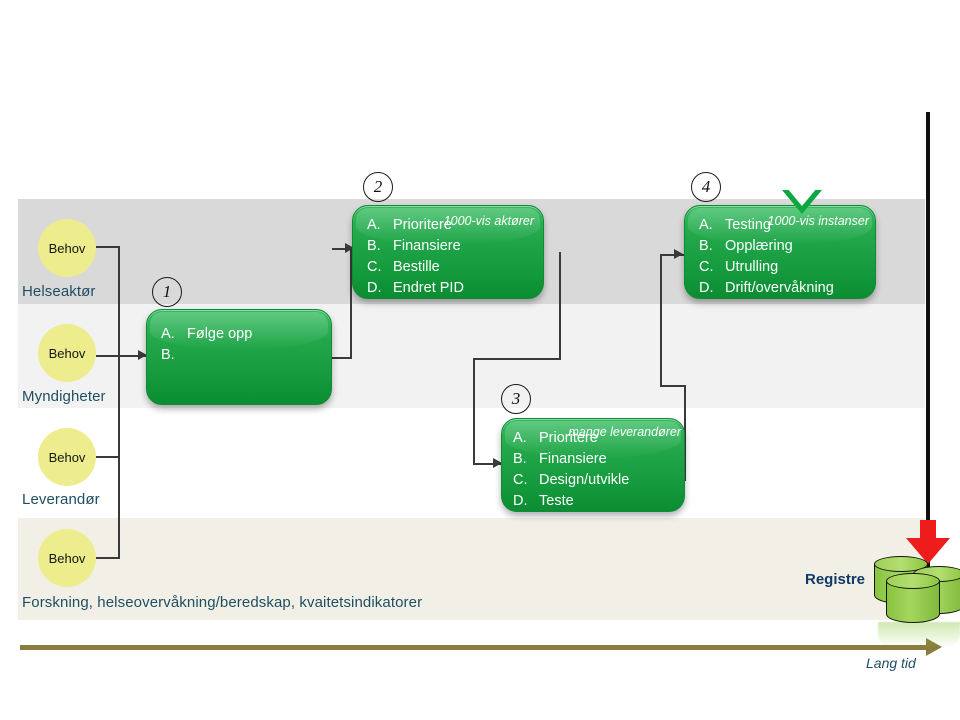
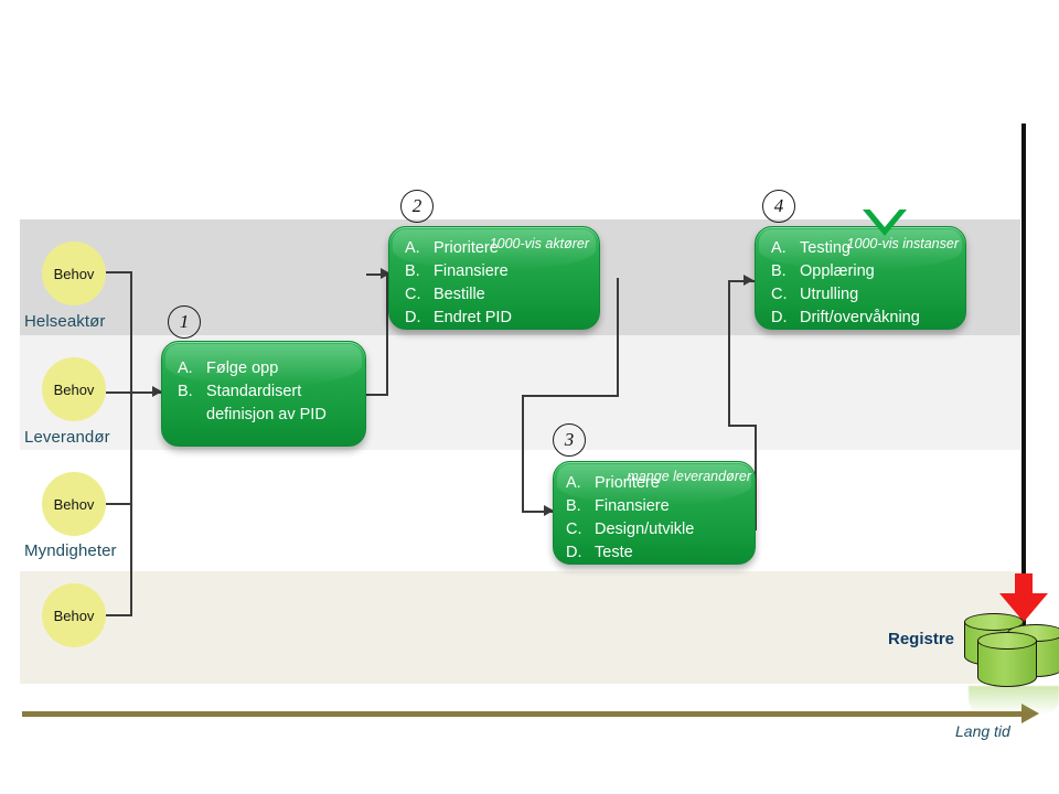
  Behov
  Helseaktør
  Behov
- Myndigheter
+ Leverandør
  Behov
- Leverandør
+ Myndigheter
  Behov
- Forskning, helseovervåkning/beredskap, kvaitetsindikatorer
  1
  A.
  Følge opp
  B.
+ Standardisert
+ definisjon av PID
  2
  1000-vis aktører
  A.
  Prioritere
  B.
  Finansiere
  C.
  Bestille
  D.
  Endret PID
  3
  mange leverandører
  A.
  Prioritere
  B.
  Finansiere
  C.
  Design/utvikle
  D.
  Teste
  4
  1000-vis instanser
  A.
  Testing
  B.
  Opplæring
  C.
  Utrulling
  D.
  Drift/overvåkning
  Registre
  Lang tid
